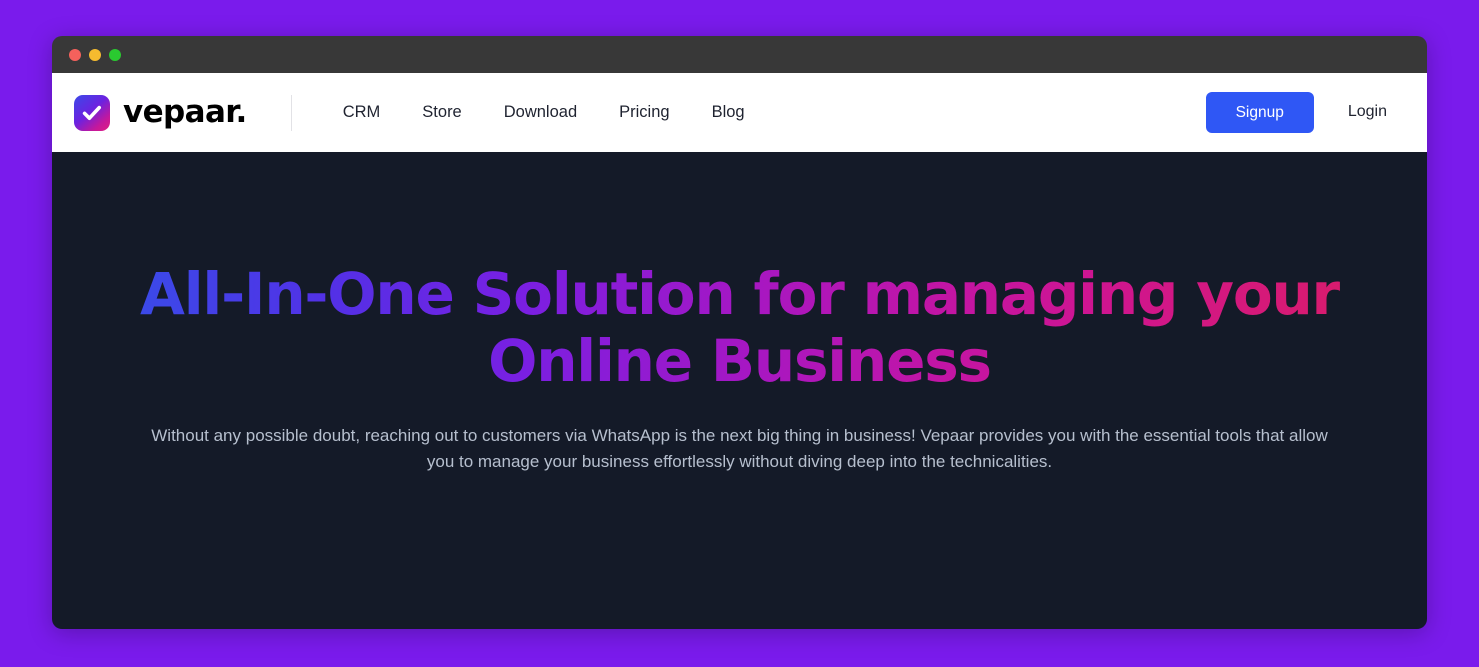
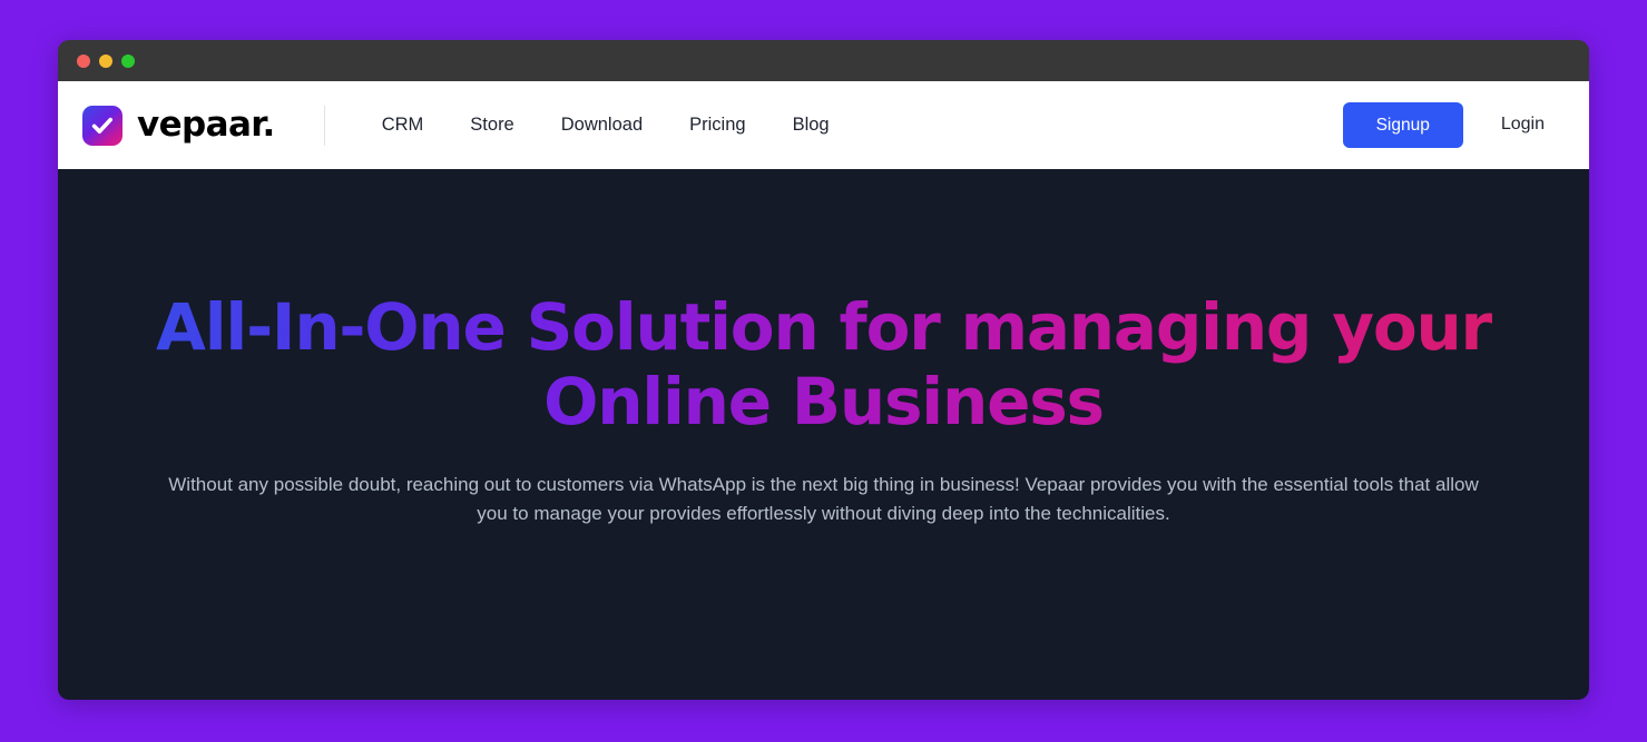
  vepaar.
  CRM
  Store
  Download
  Pricing
  Blog
  Signup
  Login
  All-In-One Solution for managing your
  Online Business
- Without any possible doubt, reaching out to customers via WhatsApp is the next big thing in business! Vepaar provides you with the essential tools that allow you to manage your business effortlessly without diving deep into the technicalities.
+ Without any possible doubt, reaching out to customers via WhatsApp is the next big thing in business! Vepaar provides you with the essential tools that allow you to manage your provides effortlessly without diving deep into the technicalities.
